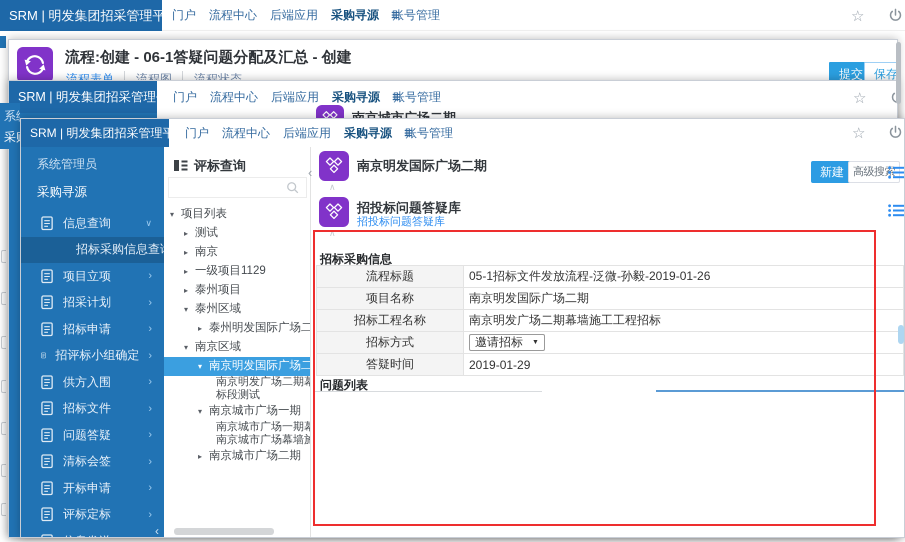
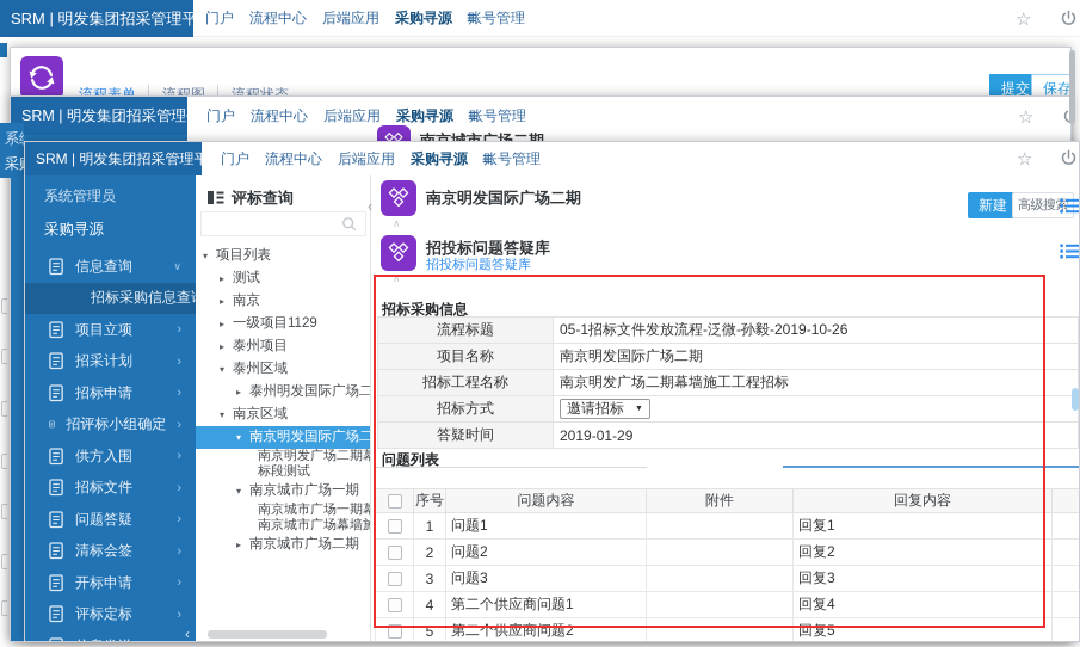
  SRM | 明发集团招采管理平
  门户
  流程中心
  后端应用
  采购寻源
  账号管理
  ≡
  ☆
- 流程:创建 - 06-1答疑问题分配及汇总 - 创建
  流程表单
  流程图
  流程状态
  提交
  保存
  SRM | 明发集团招采管理
  门户
  流程中心
  后端应用
  采购寻源
  账号管理
  ≡
  ☆
  SRM | 明发集团招采管理平
  门户
  流程中心
  后端应用
  采购寻源
  账号管理
  ≡
  ☆
  系统管理员
  采购寻源
  信息查询
  ∨
  招标采购信息查
  项目立项
  ›
  招采计划
  ›
  招标申请
  ›
  招评标小组确定
  ›
  供方入围
  ›
  招标文件
  ›
  问题答疑
  ›
  清标会签
  ›
  开标申请
  ›
  评标定标
  ›
  ‹
  评标查询
  ▾
  项目列表
  ▸
  测试
  ▸
  南京
  ▸
  一级项目1129
  ▸
  泰州项目
  ▾
  泰州区域
  ▸
  泰州明发国际广场二
  ▾
  南京区域
  ▾
  南京明发国际广场二
  南京明发广场二期幕
  标段测试
  ▾
  南京城市广场一期
  南京城市广场一期幕
  ▸
  南京城市广场二期
  ‹
  南京明发国际广场二期
  ∧
  新建
  高级搜
  招投标问题答疑库
  招投标问题答疑库
  ∧
  招标采购信息
  流程标题
- 05-1招标文件发放流程-泛微-孙毅-2019-01-26
+ 05-1招标文件发放流程-泛微-孙毅-2019-10-26
  项目名称
  南京明发国际广场二期
  招标工程名称
  南京明发广场二期幕墙施工工程招标
  招标方式
  邀请招标
  答疑时间
  2019-01-29
  问题列表
+ 		序号	问题内容	附件	回复内容
+ 	1	问题1		回复1
+ 	2	问题2		回复2
+ 	3	问题3		回复3
+ 	4	第二个供应商问题1		回复4
+ 	5	第二个供应商问题2		回复5
